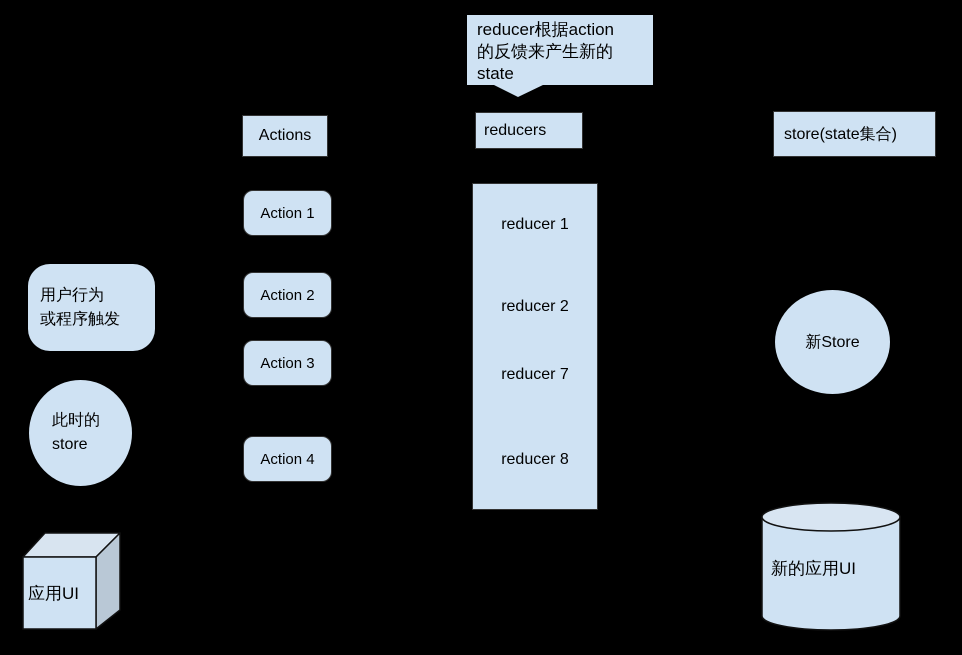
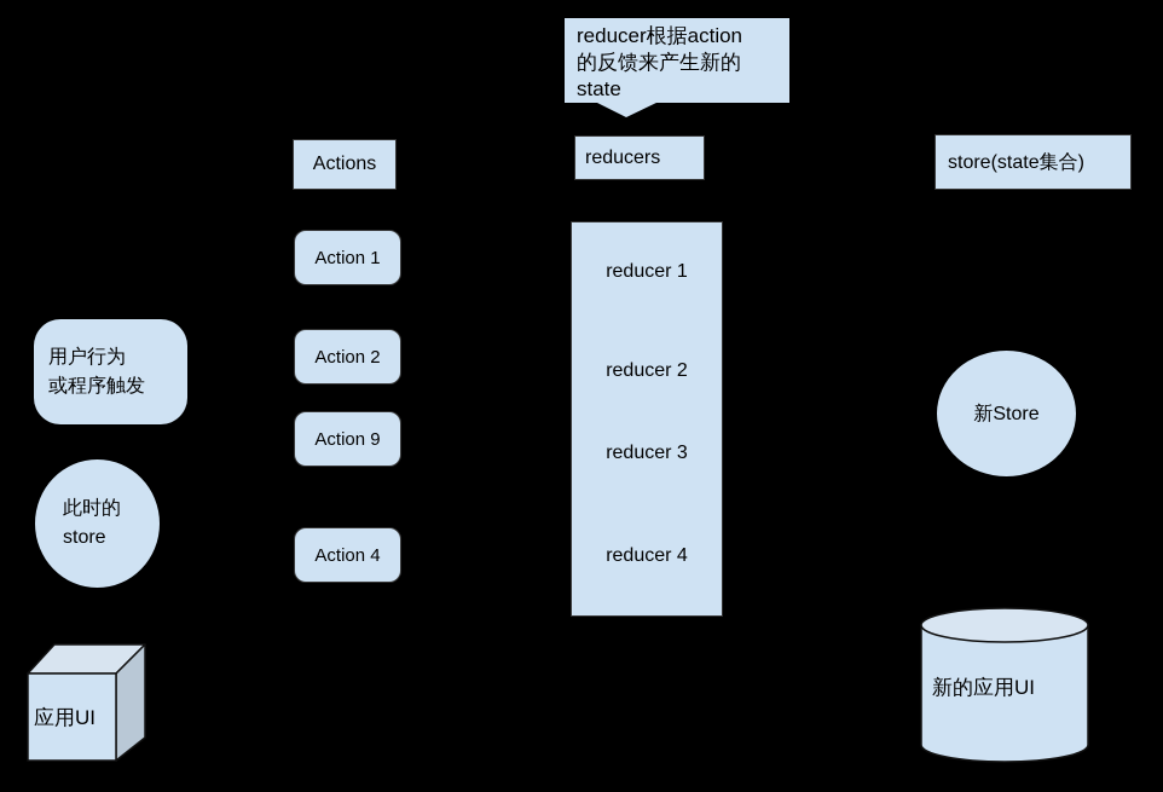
  reducer根据action
  的反馈来产生新的
  state
  Actions
  Action 1
  Action 2
- Action 3
+ Action 9
  Action 4
  reducers
  reducer 1
  reducer 2
- reducer 7
+ reducer 3
- reducer 8
+ reducer 4
  store(state集合)
  新Store
  新的应用UI
  用户行为
  或程序触发
  此时的
  store
  应用UI
